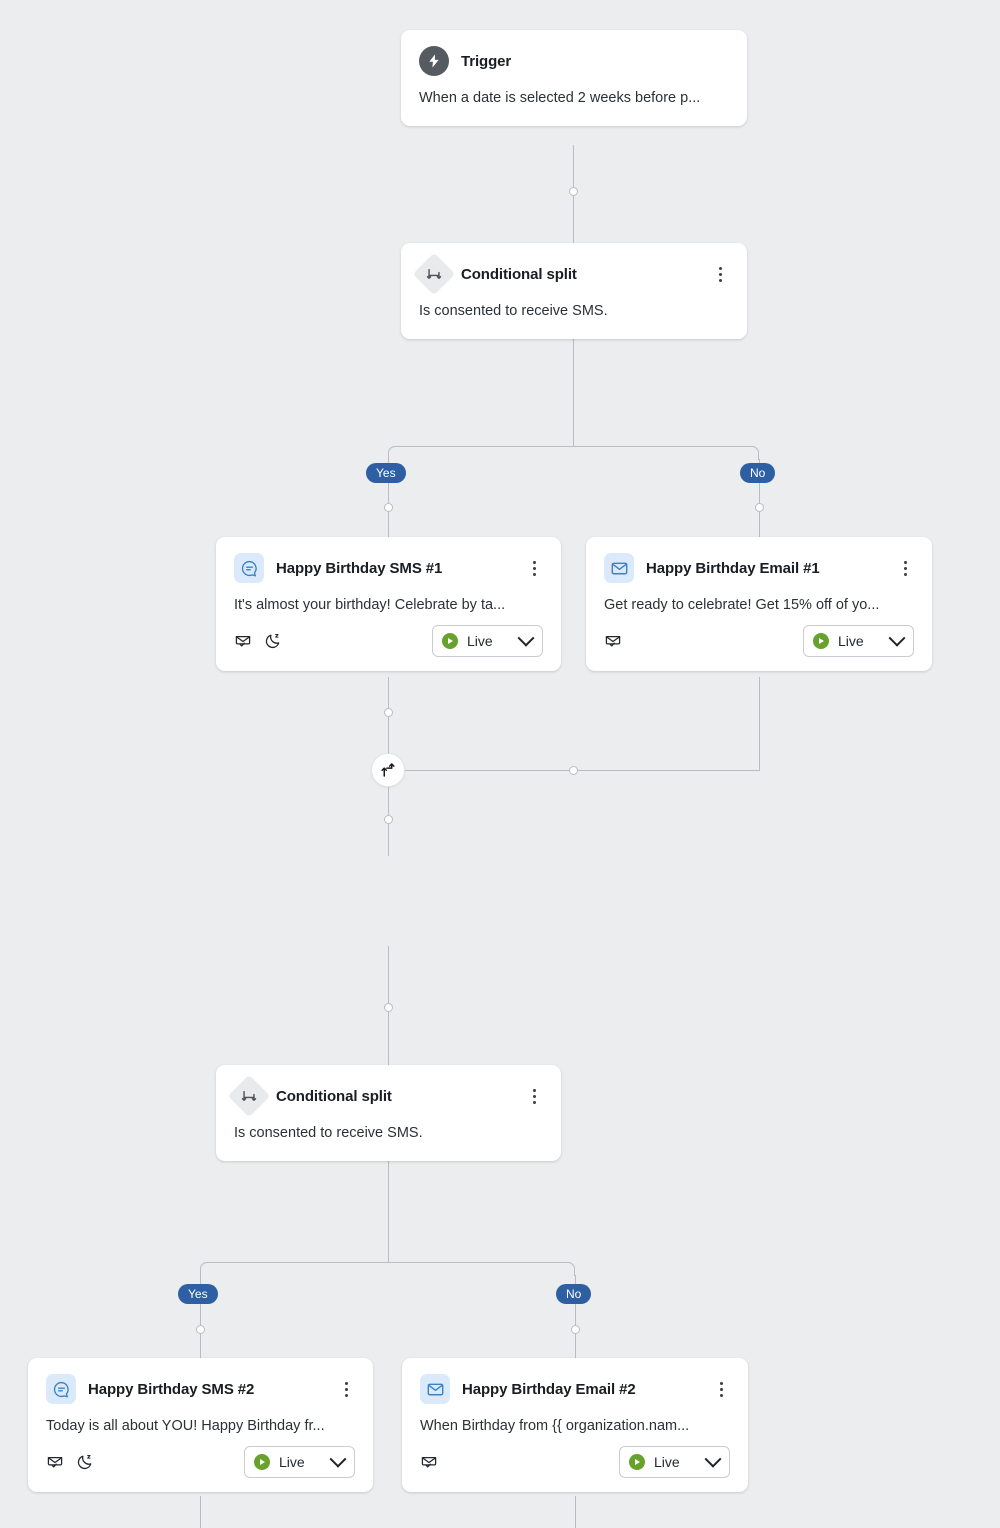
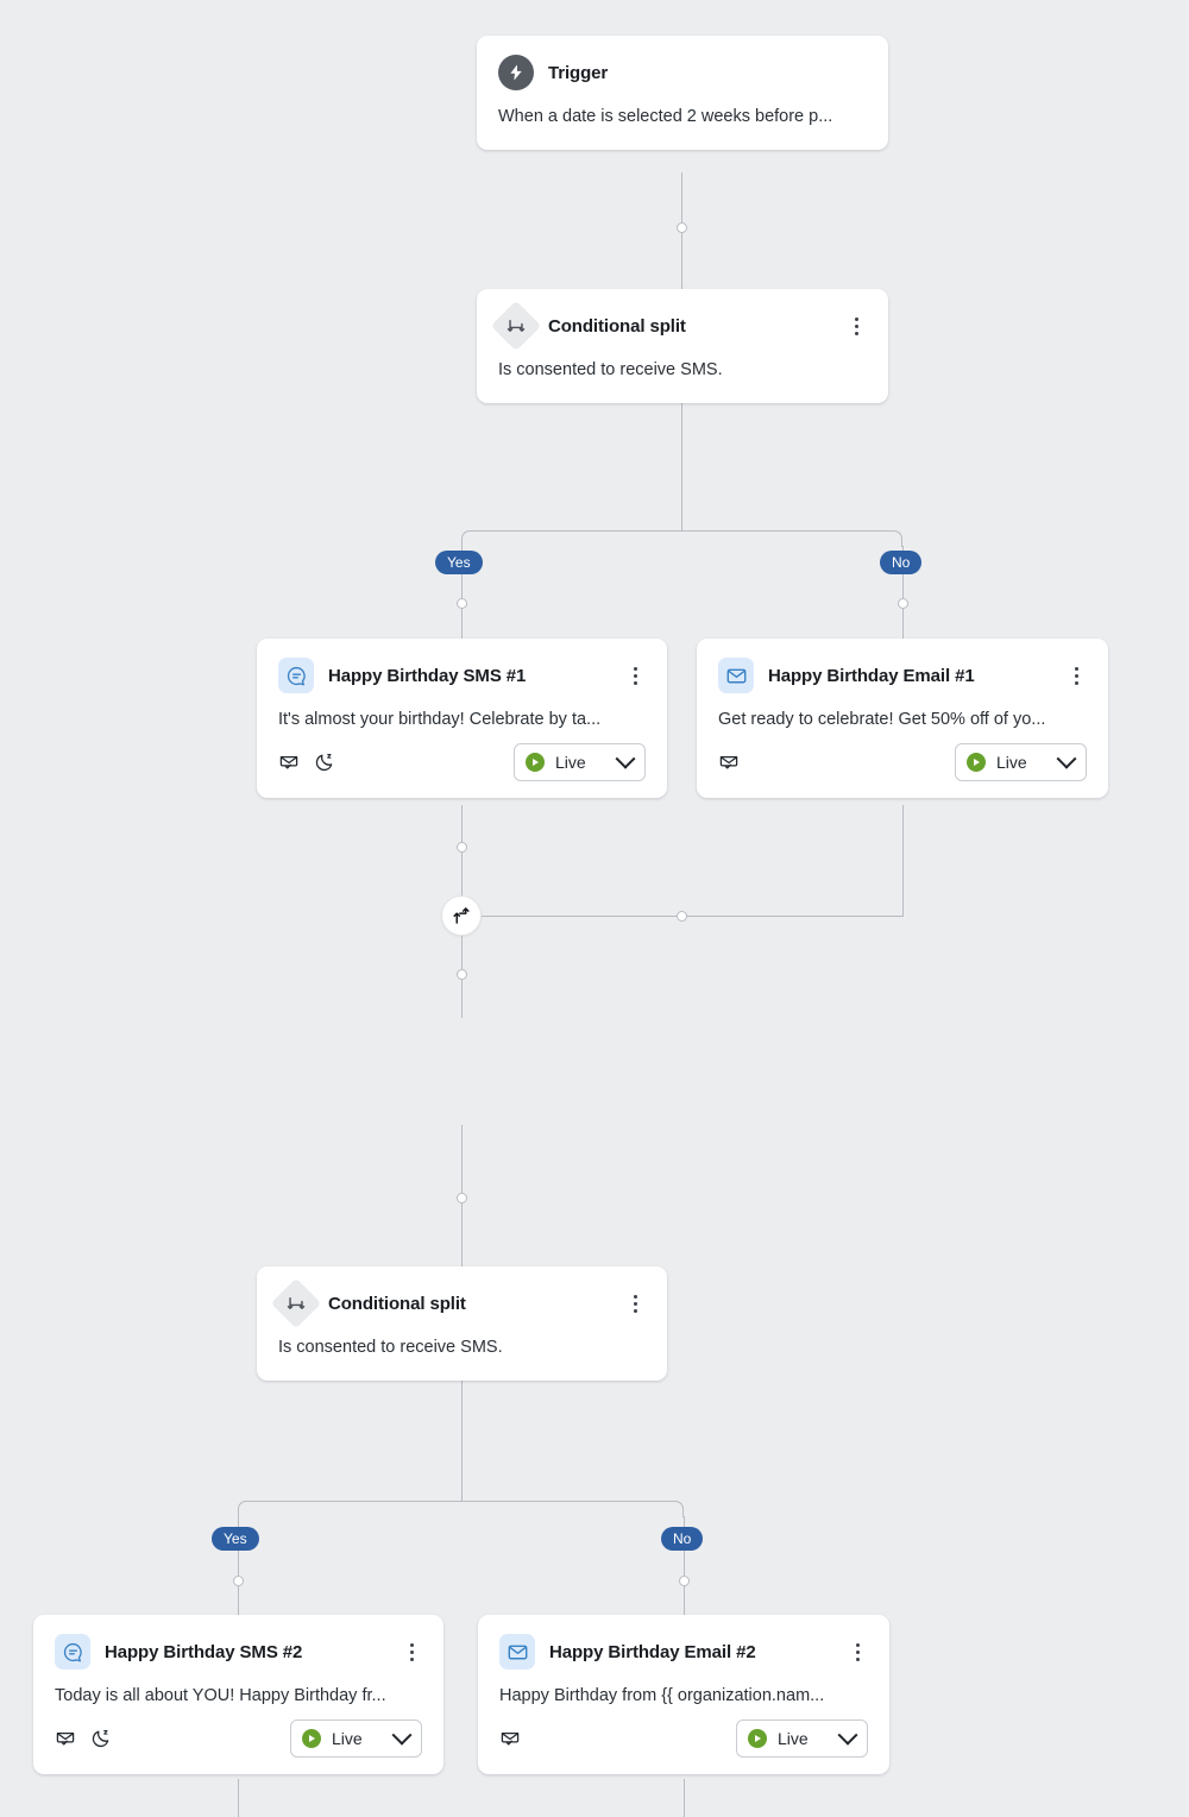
  Yes
  No
  Yes
  No
  Trigger
  When a date is selected 2 weeks before p...
  Conditional split
  Is consented to receive SMS.
  Happy Birthday SMS #1
  It's almost your birthday! Celebrate by ta...
  Live
  Happy Birthday Email #1
- Get ready to celebrate! Get 15% off of yo...
+ Get ready to celebrate! Get 50% off of yo...
  Live
  Conditional split
  Is consented to receive SMS.
  Happy Birthday SMS #2
  Today is all about YOU! Happy Birthday fr...
  Live
  Happy Birthday Email #2
- When Birthday from {{ organization.nam...
+ Happy Birthday from {{ organization.nam...
  Live
